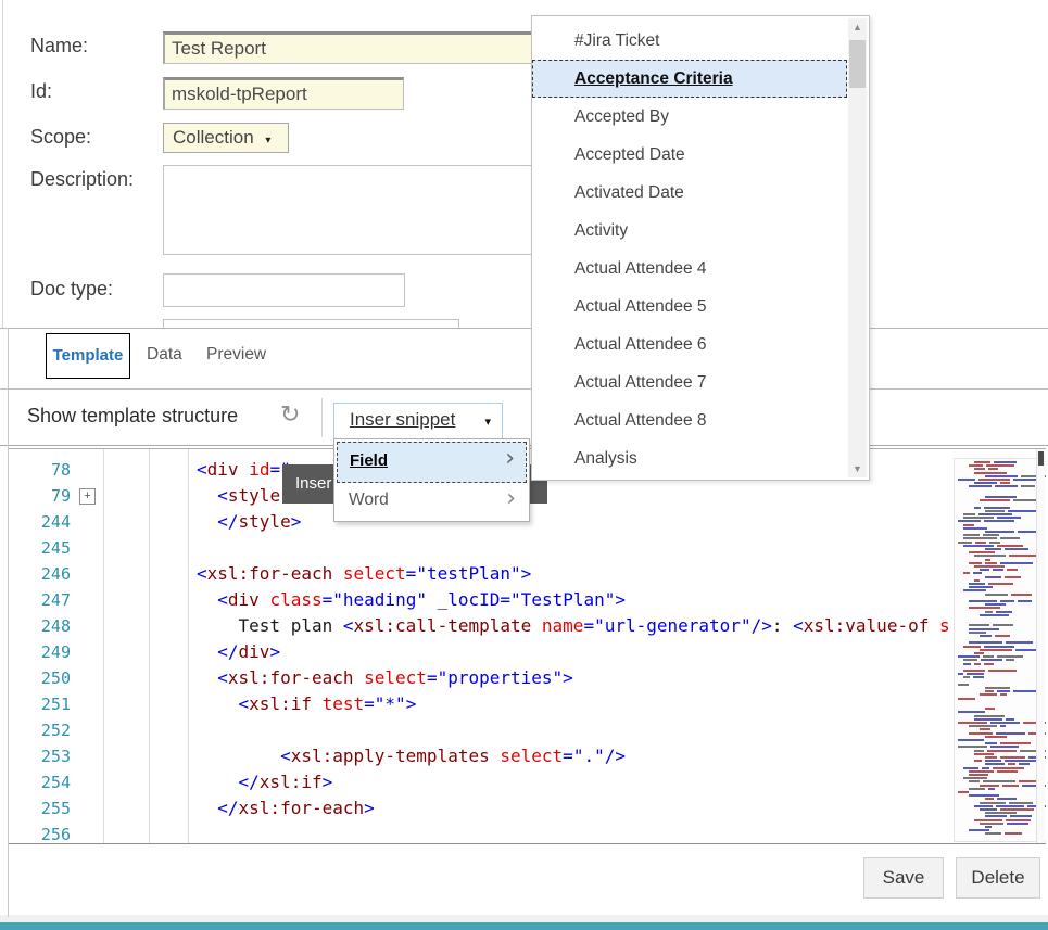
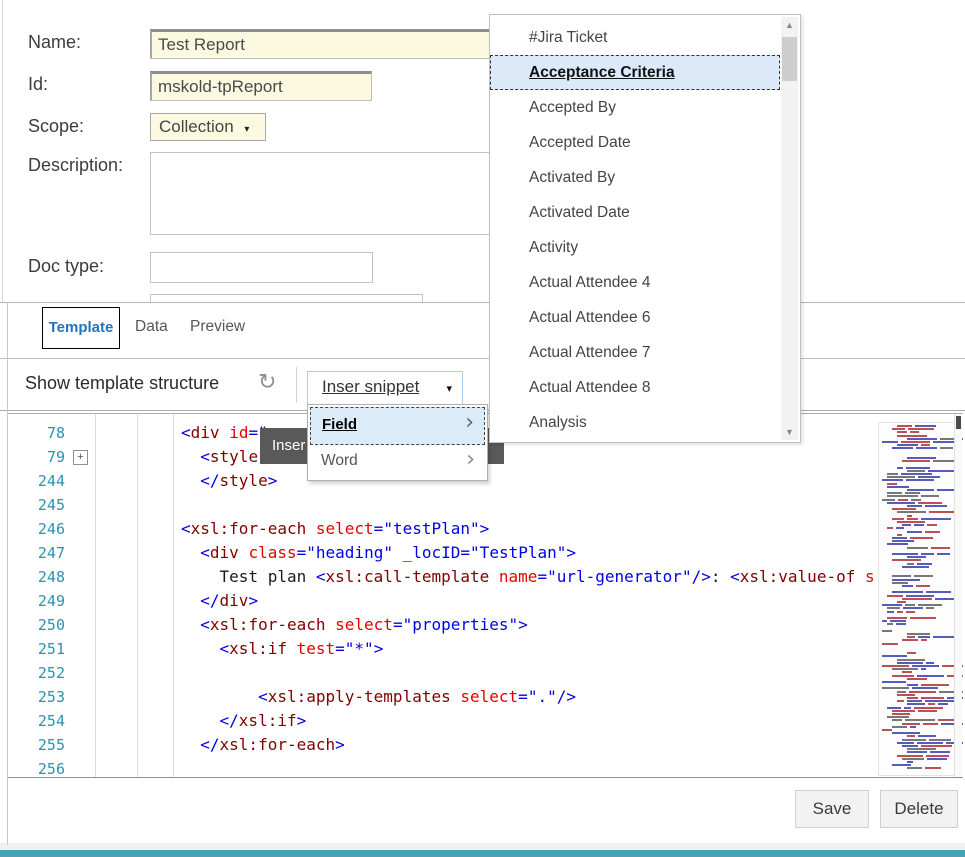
  Name:
  Test Report
  Id:
  mskold-tpReport
  Scope:
  Collection ▾
  Description:
  Doc type:
  Template
  Data
  Preview
  Show template structure
  ↻
  Inser snippet
  ▾
  78
  <div id=
  79
  +
  <style
  244
  </style>
  245
  246
  <xsl:for-each select="testPlan">
  247
  <div class="heading" _locID="TestPlan">
  248
  Test plan <xsl:call-template name="url-generator"/>: <xsl:value-of s
  249
  </div>
  250
  <xsl:for-each select="properties">
  251
  <xsl:if test="*">
  252
  253
  <xsl:apply-templates select="."/>
  254
  </xsl:if>
  255
  </xsl:for-each>
  256
  Inser
  Field
  ›
  Word
  ›
  #Jira Ticket
  Acceptance Criteria
  Accepted By
  Accepted Date
+ Activated By
  Activated Date
  Activity
  Actual Attendee 4
- Actual Attendee 5
  Actual Attendee 6
  Actual Attendee 7
  Actual Attendee 8
  Analysis
  ▲
  ▼
  Save
  Delete
